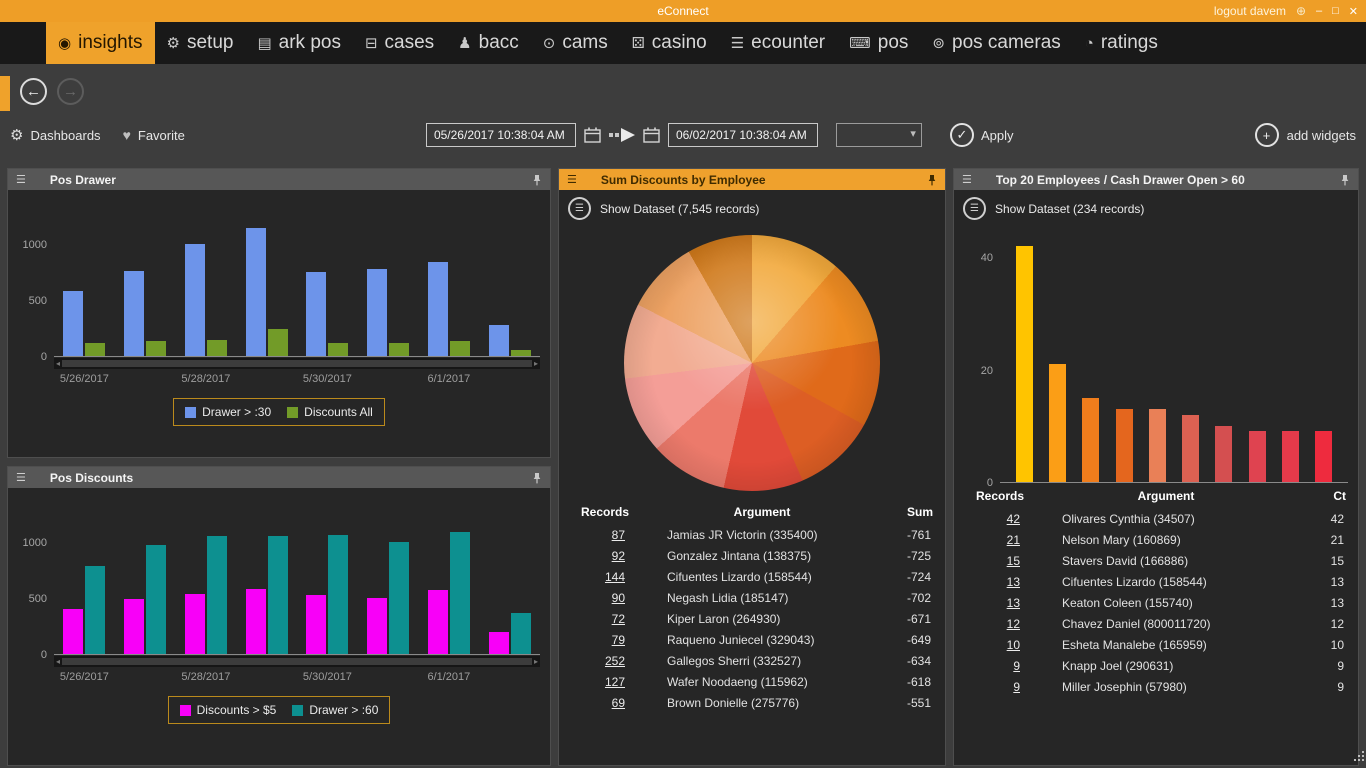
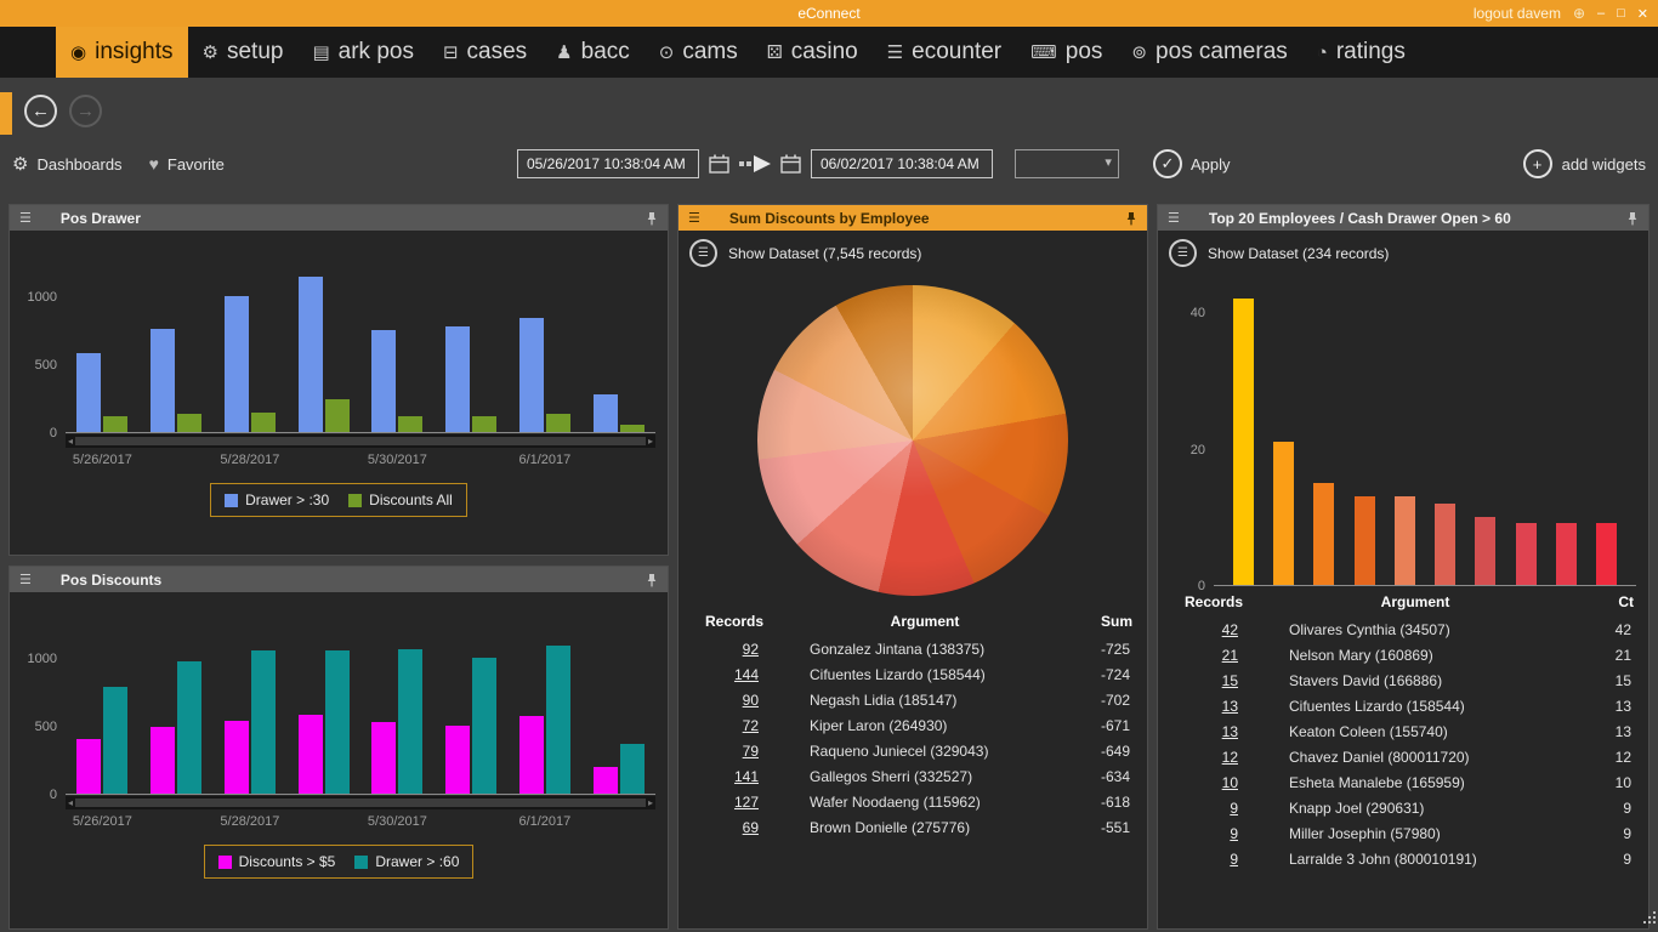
  eConnect
  logout davem
  ⊕
  –
  □
  ✕
  ◉
  insights
  ⚙
  setup
  ▤
  ark pos
  ⊟
  cases
  ♟
  bacc
  ⊙
  cams
  ⚄
  casino
  ☰
  ecounter
  ⌨
  pos
  ⊚
  pos cameras
  ◔
  ratings
  ←
  →
  ⚙
  Dashboards
  ♥
  Favorite
  05/26/2017 10:38:04 AM
  06/02/2017 10:38:04 AM
  ▾
  ✓
  Apply
  +
  add widgets
  ☰
  Pos Drawer
  0
  500
  1000
  ◂
  ▸
  5/26/2017
  5/28/2017
  5/30/2017
  6/1/2017
  Drawer > :30
  Discounts All
  ☰
  Pos Discounts
  0
  500
  1000
  ◂
  ▸
  5/26/2017
  5/28/2017
  5/30/2017
  6/1/2017
  Discounts > $5
  Drawer > :60
  ☰
  Sum Discounts by Employee
  ☰
  Show Dataset (7,545 records)
  Records	Argument	Sum
- 87	Jamias JR Victorin (335400)	-761
  92	Gonzalez Jintana (138375)	-725
  144	Cifuentes Lizardo (158544)	-724
  90	Negash Lidia (185147)	-702
  72	Kiper Laron (264930)	-671
  79	Raqueno Juniecel (329043)	-649
- 252	Gallegos Sherri (332527)	-634
+ 141	Gallegos Sherri (332527)	-634
  127	Wafer Noodaeng (115962)	-618
  69	Brown Donielle (275776)	-551
  ☰
  Top 20 Employees / Cash Drawer Open > 60
  ☰
  Show Dataset (234 records)
  0
  20
  40
  Records	Argument	Ct
  42	Olivares Cynthia (34507)	42
  21	Nelson Mary (160869)	21
  15	Stavers David (166886)	15
  13	Cifuentes Lizardo (158544)	13
  13	Keaton Coleen (155740)	13
  12	Chavez Daniel (800011720)	12
  10	Esheta Manalebe (165959)	10
  9	Knapp Joel (290631)	9
  9	Miller Josephin (57980)	9
+ 9	Larralde 3 John (800010191)	9
